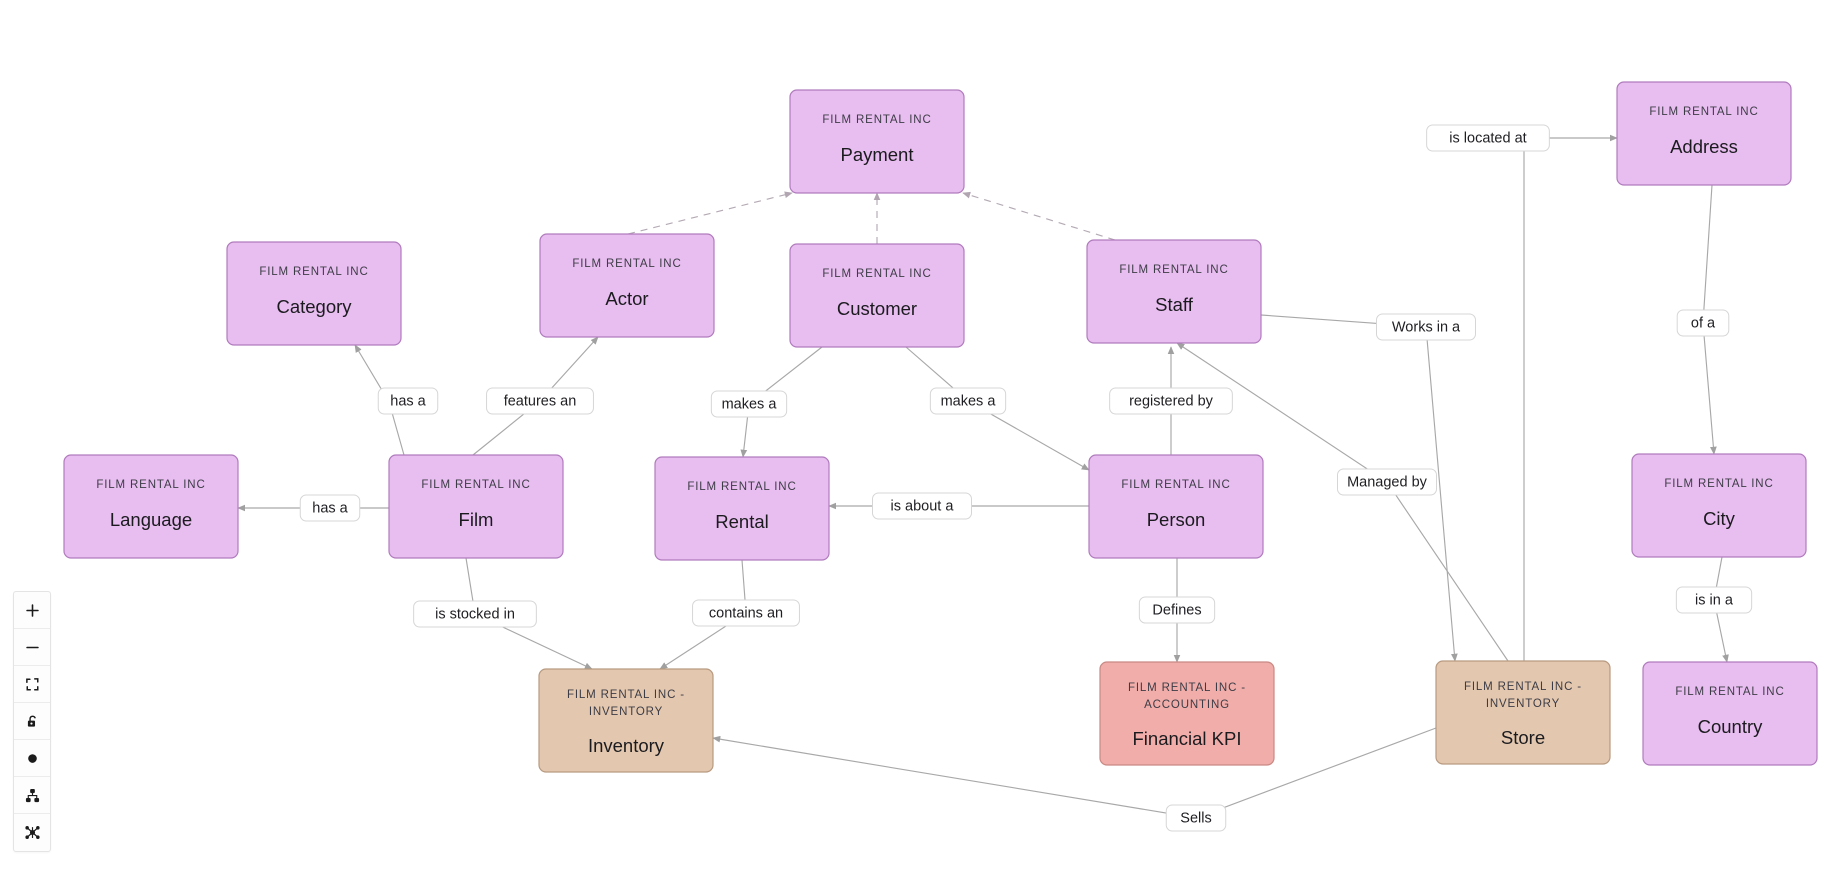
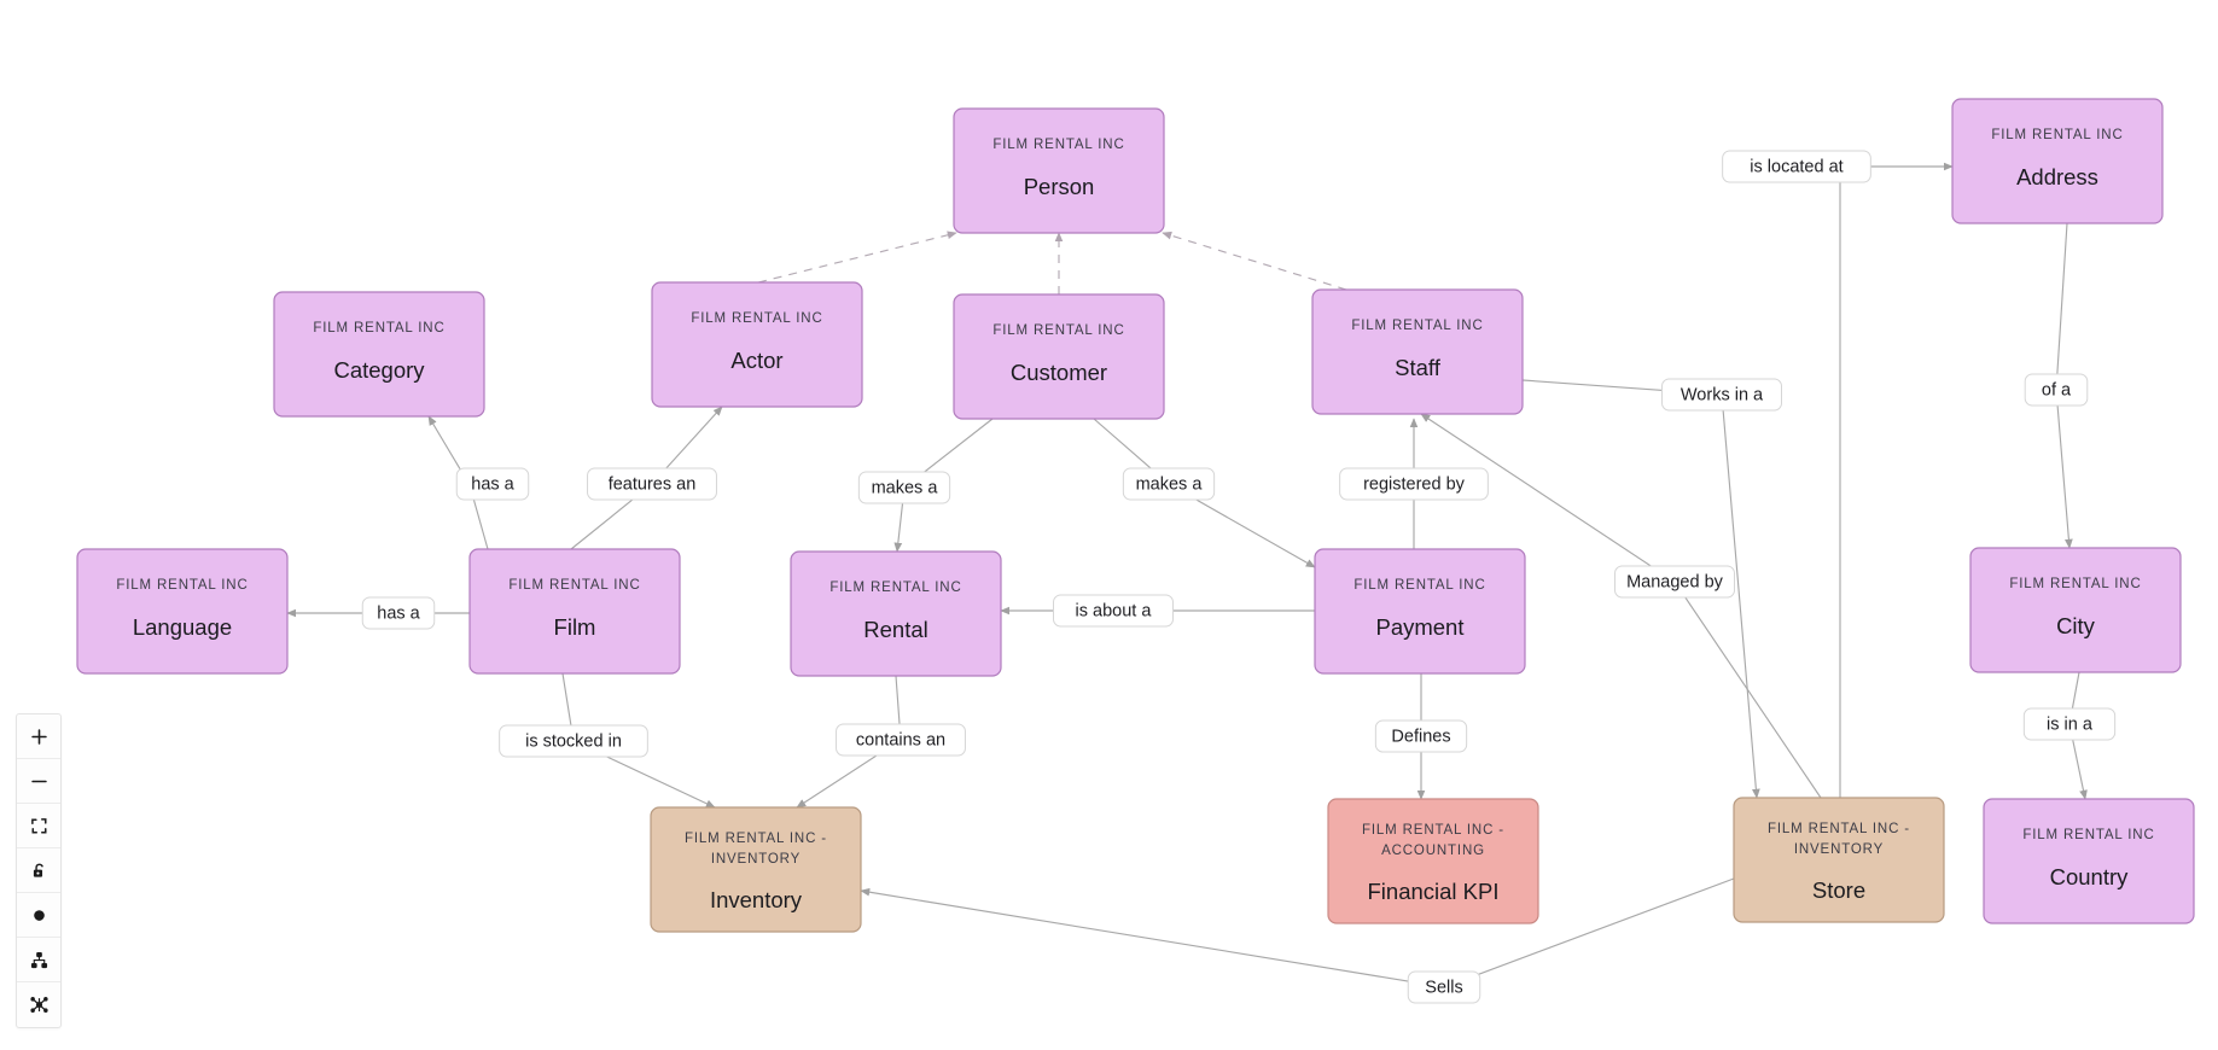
  FILM RENTAL INC
- Payment
+ Person
  FILM RENTAL INC
  Address
  FILM RENTAL INC
  Category
  FILM RENTAL INC
  Actor
  FILM RENTAL INC
  Customer
  FILM RENTAL INC
  Staff
  FILM RENTAL INC
  City
  FILM RENTAL INC
  Language
  FILM RENTAL INC
  Film
  FILM RENTAL INC
  Rental
  FILM RENTAL INC
- Person
+ Payment
  FILM RENTAL INC
  Country
  FILM RENTAL INC -
  INVENTORY
  Inventory
  FILM RENTAL INC -
  INVENTORY
  Store
  FILM RENTAL INC -
  ACCOUNTING
  Financial KPI
  has a
  features an
  makes a
  makes a
  registered by
  is about a
  has a
  is stocked in
  contains an
  Defines
  Works in a
  Managed by
  is located at
  of a
  is in a
  Sells
